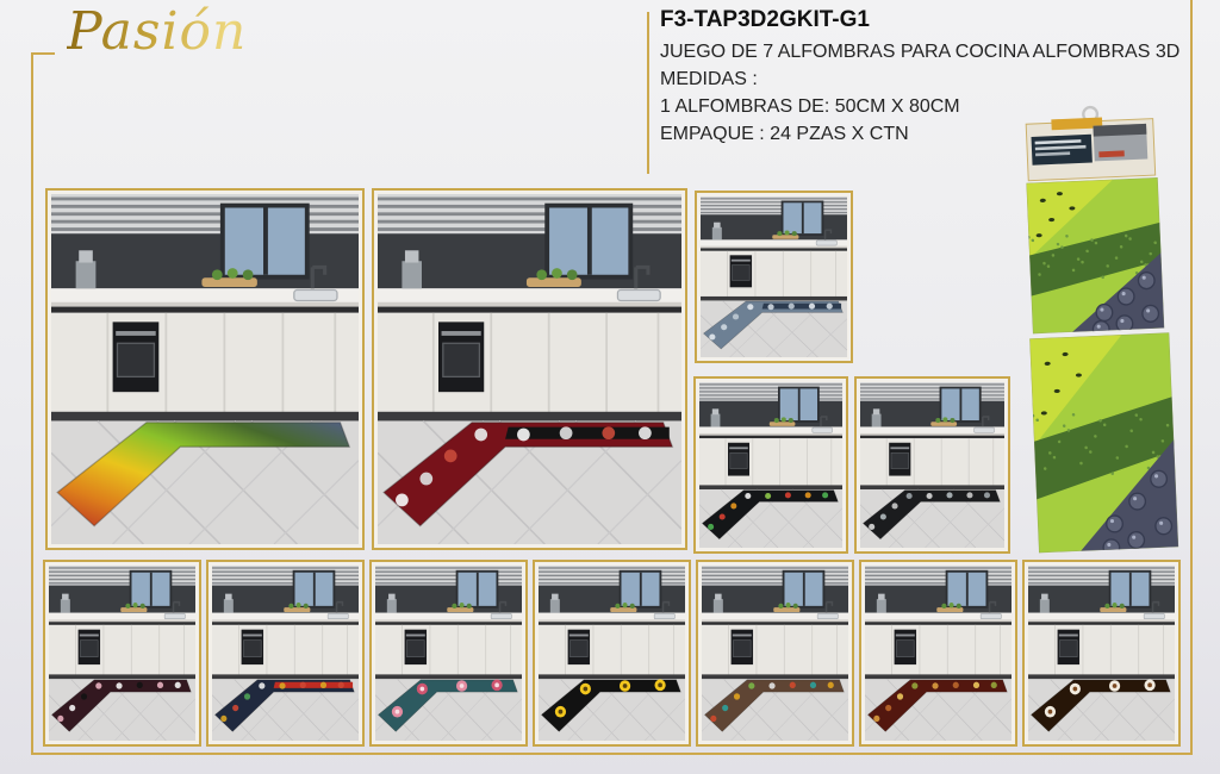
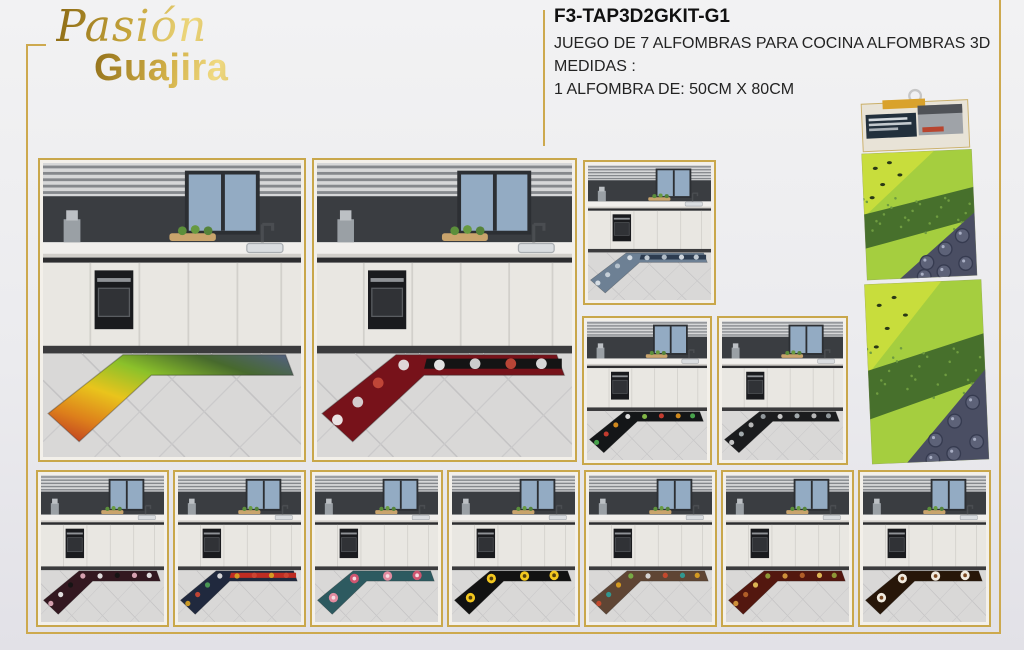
  Pasión
+ Guajira
  F3-TAP3D2GKIT-G1
  JUEGO DE 7 ALFOMBRAS PARA COCINA ALFOMBRAS 3D
  MEDIDAS :
- 1 ALFOMBRAS DE: 50CM X 80CM
+ 1 ALFOMBRA DE: 50CM X 80CM
- EMPAQUE : 24 PZAS X CTN
